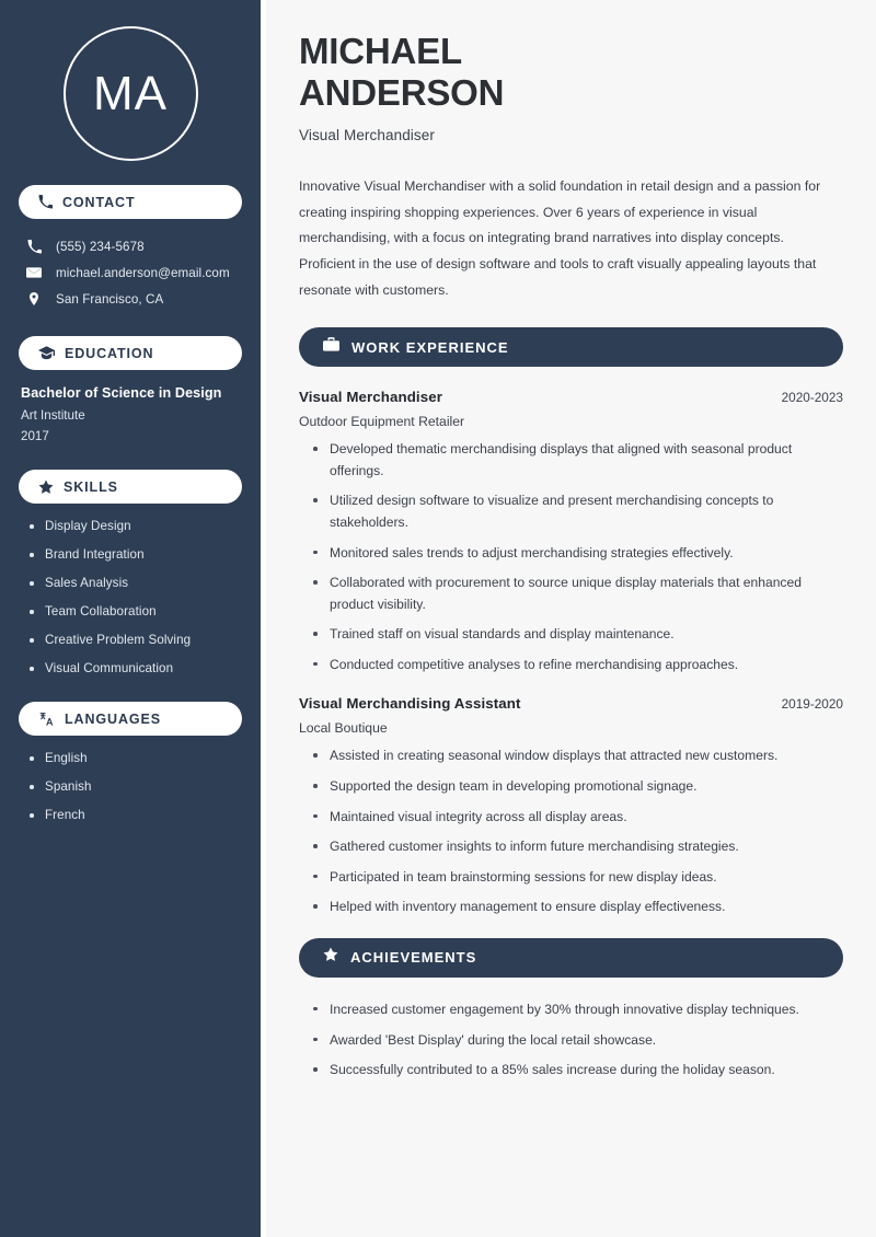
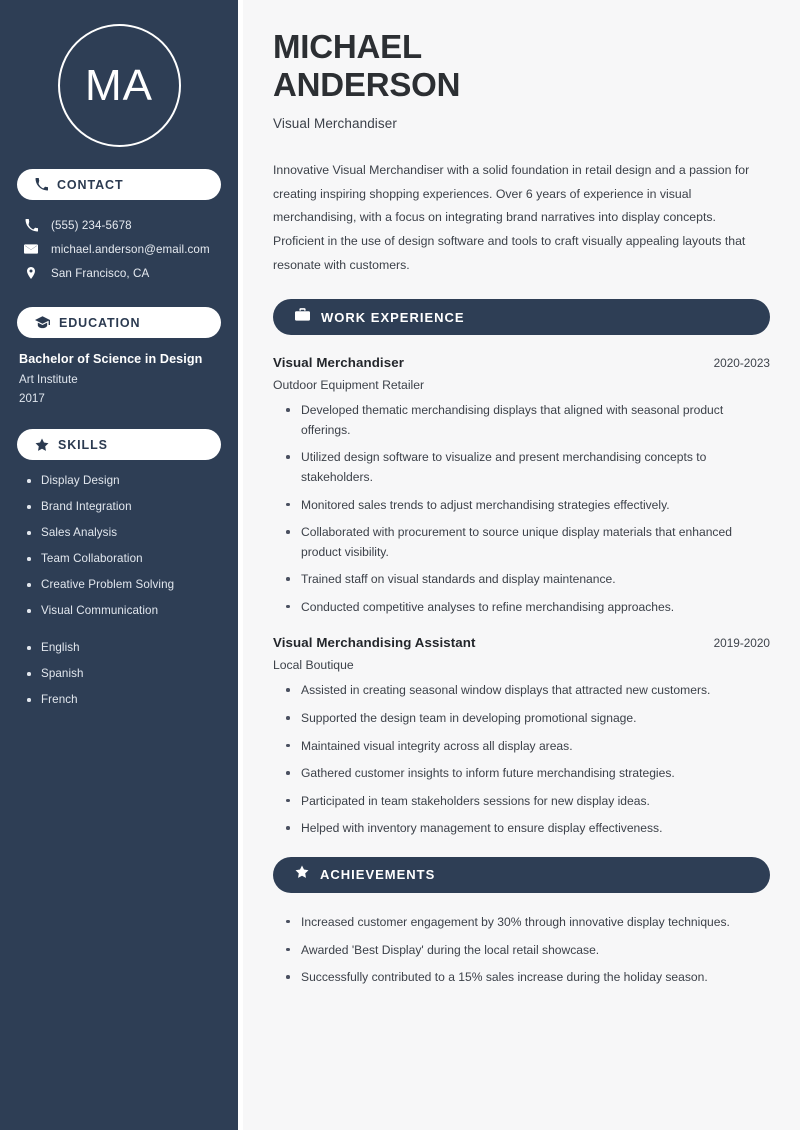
  MA
  CONTACT
  (555) 234-5678
  michael.anderson@email.com
  San Francisco, CA
  EDUCATION
  Bachelor of Science in Design
  Art Institute
  2017
  SKILLS
  Display Design
  Brand Integration
  Sales Analysis
  Team Collaboration
  Creative Problem Solving
  Visual Communication
- LANGUAGES
  English
  Spanish
  French
  MICHAEL
  ANDERSON
  Visual Merchandiser
  Innovative Visual Merchandiser with a solid foundation in retail design and a passion for creating inspiring shopping experiences. Over 6 years of experience in visual merchandising, with a focus on integrating brand narratives into display concepts. Proficient in the use of design software and tools to craft visually appealing layouts that resonate with customers.
  WORK EXPERIENCE
  Visual Merchandiser
  2020-2023
  Outdoor Equipment Retailer
  Developed thematic merchandising displays that aligned with seasonal product offerings.
  Utilized design software to visualize and present merchandising concepts to stakeholders.
  Monitored sales trends to adjust merchandising strategies effectively.
  Collaborated with procurement to source unique display materials that enhanced product visibility.
  Trained staff on visual standards and display maintenance.
  Conducted competitive analyses to refine merchandising approaches.
  Visual Merchandising Assistant
  2019-2020
  Local Boutique
  Assisted in creating seasonal window displays that attracted new customers.
  Supported the design team in developing promotional signage.
  Maintained visual integrity across all display areas.
  Gathered customer insights to inform future merchandising strategies.
- Participated in team brainstorming sessions for new display ideas.
+ Participated in team stakeholders sessions for new display ideas.
  Helped with inventory management to ensure display effectiveness.
  ACHIEVEMENTS
  Increased customer engagement by 30% through innovative display techniques.
  Awarded 'Best Display' during the local retail showcase.
- Successfully contributed to a 85% sales increase during the holiday season.
+ Successfully contributed to a 15% sales increase during the holiday season.
